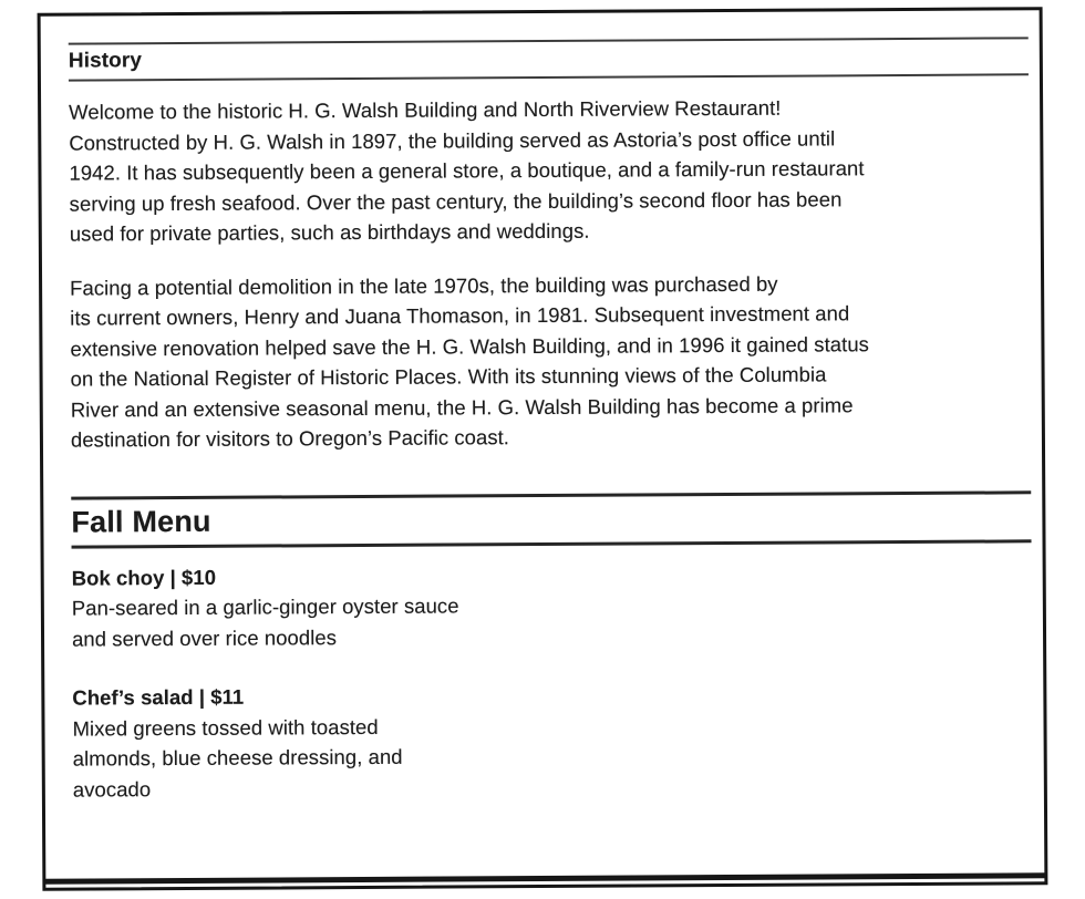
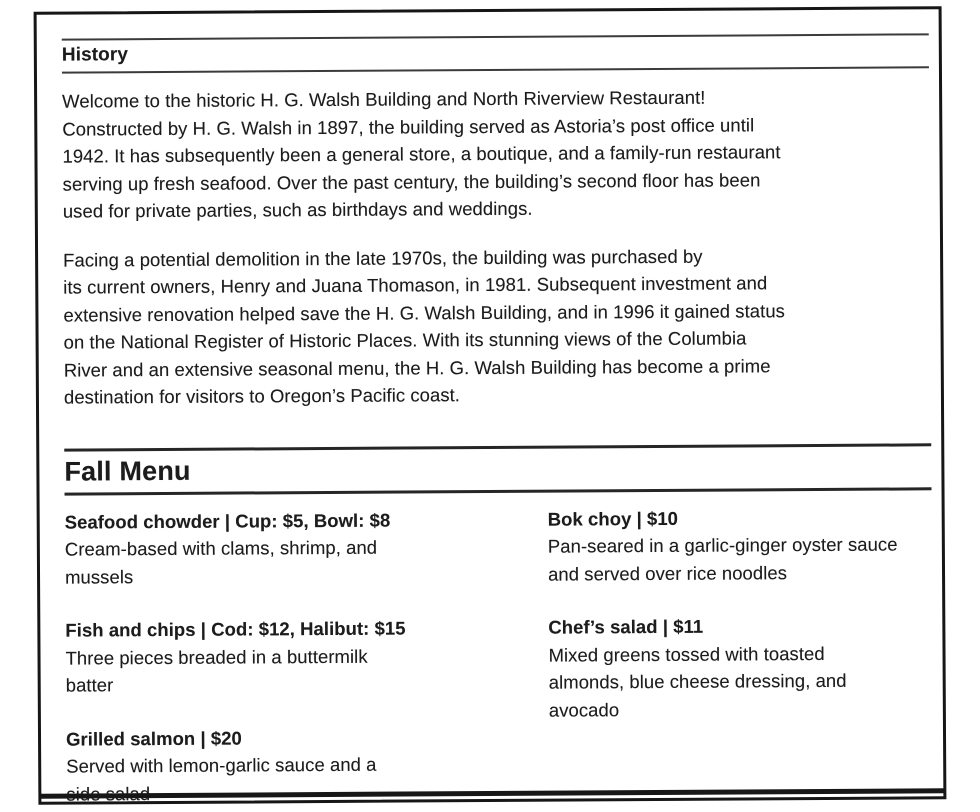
  History
  Welcome to the historic H. G. Walsh Building and North Riverview Restaurant!
  Constructed by H. G. Walsh in 1897, the building served as Astoria’s post office until
  1942. It has subsequently been a general store, a boutique, and a family-run restaurant
  serving up fresh seafood. Over the past century, the building’s second floor has been
  used for private parties, such as birthdays and weddings.
  Facing a potential demolition in the late 1970s, the building was purchased by
  its current owners, Henry and Juana Thomason, in 1981. Subsequent investment and
  extensive renovation helped save the H. G. Walsh Building, and in 1996 it gained status
  on the National Register of Historic Places. With its stunning views of the Columbia
  River and an extensive seasonal menu, the H. G. Walsh Building has become a prime
  destination for visitors to Oregon’s Pacific coast.
  Fall Menu
+ Seafood chowder | Cup: $5, Bowl: $8
+ Cream-based with clams, shrimp, and
+ mussels
+ Fish and chips | Cod: $12, Halibut: $15
+ Three pieces breaded in a buttermilk
+ batter
+ Grilled salmon | $20
+ Served with lemon-garlic sauce and a
  Bok choy | $10
  Pan-seared in a garlic-ginger oyster sauce
  and served over rice noodles
  Chef’s salad | $11
  Mixed greens tossed with toasted
  almonds, blue cheese dressing, and
  avocado
